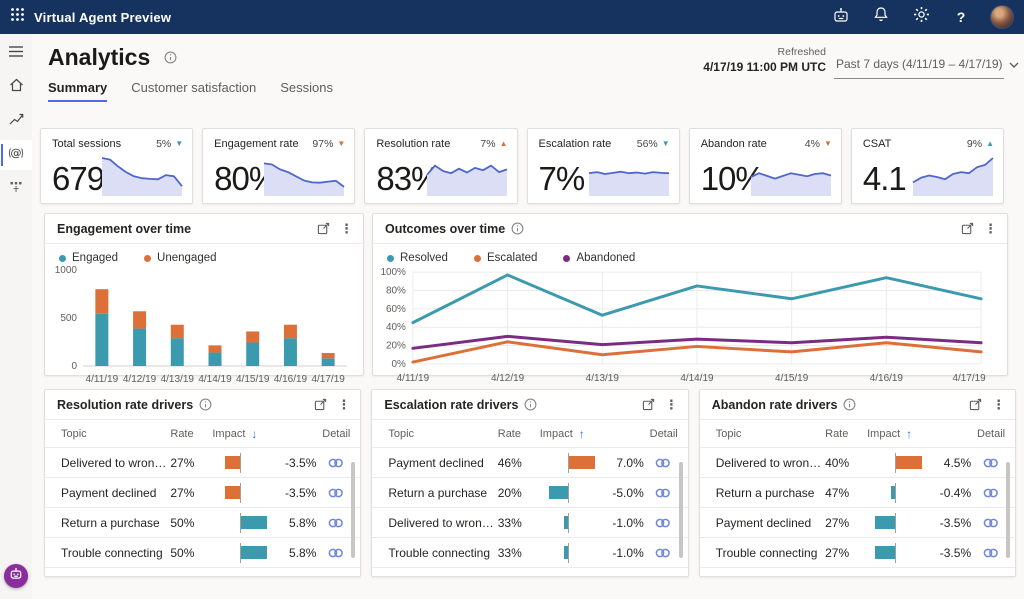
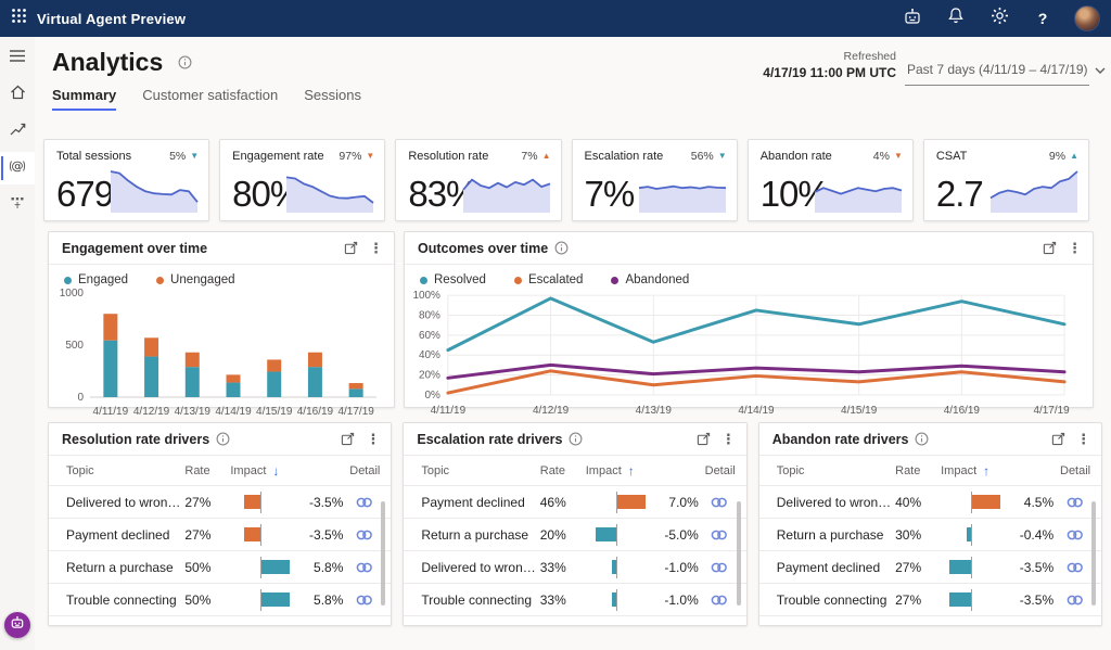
  Virtual Agent Preview
  ?
  @
  Analytics
  Summary
  Customer satisfaction
  Sessions
  Refreshed
  4/17/19 11:00 PM UTC
  Past 7 days (4/11/19 – 4/17/19)
  Total sessions
  5%
  ▼
  679
  Engagement rate
  97%
  ▼
  80%
  Resolution rate
  7%
  ▲
  83%
  Escalation rate
  56%
  ▼
  7%
  Abandon rate
  4%
  ▼
  10%
  CSAT
  9%
  ▲
- 4.1
+ 2.7
  Engagement over time
  ⋮
  Engaged
  Unengaged
  0
  500
  1000
  4/11/19
  4/12/19
  4/13/19
  4/14/19
  4/15/19
  4/16/19
  4/17/19
  Outcomes over time
  ⋮
  Resolved
  Escalated
  Abandoned
  0%
  20%
  40%
  60%
  80%
  100%
  4/11/19
  4/12/19
  4/13/19
  4/14/19
  4/15/19
  4/16/19
  4/17/19
  Resolution rate drivers
  ⋮
  Topic
  Rate
  Impact
  ↓
  Detail
  Delivered to wron…
  27%
  -3.5%
  Payment declined
  27%
  -3.5%
  Return a purchase
  50%
  5.8%
  Trouble connecting
  50%
  5.8%
  Escalation rate drivers
  ⋮
  Topic
  Rate
  Impact
  ↑
  Detail
  Payment declined
  46%
  7.0%
  Return a purchase
  20%
  -5.0%
  Delivered to wron…
  33%
  -1.0%
  Trouble connecting
  33%
  -1.0%
  Abandon rate drivers
  ⋮
  Topic
  Rate
  Impact
  ↑
  Detail
  Delivered to wron…
  40%
  4.5%
  Return a purchase
- 47%
+ 30%
  -0.4%
  Payment declined
  27%
  -3.5%
  Trouble connecting
  27%
  -3.5%
